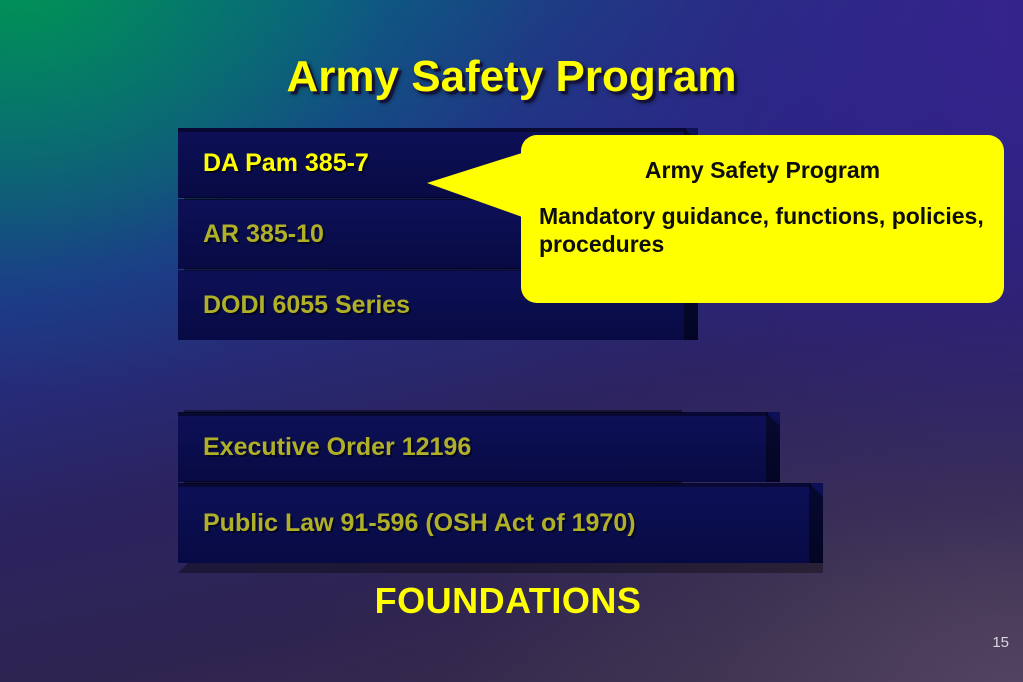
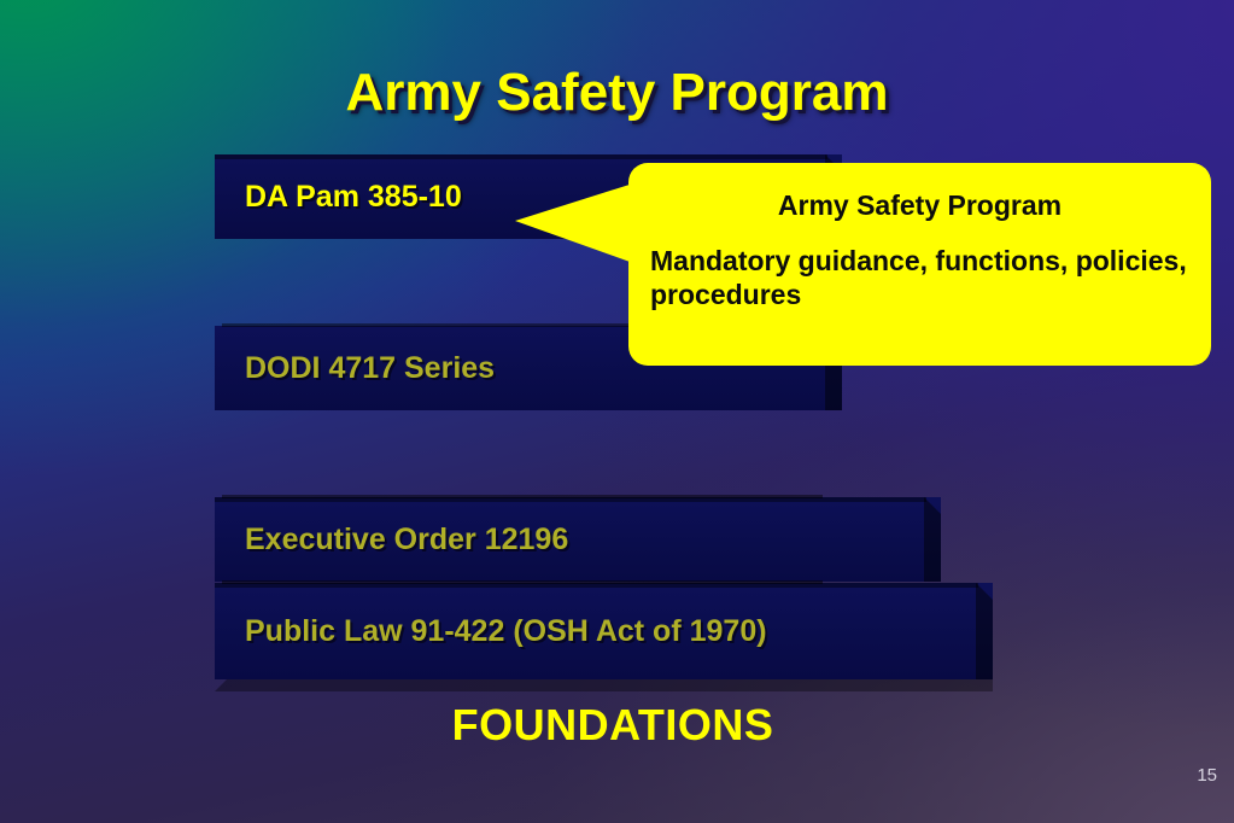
  Army Safety Program
- DA Pam 385-7
+ DA Pam 385-10
- AR 385-10
- DODI 6055 Series
+ DODI 4717 Series
  Executive Order 12196
- Public Law 91-596 (OSH Act of 1970)
+ Public Law 91-422 (OSH Act of 1970)
  Army Safety Program
  Mandatory guidance, functions, policies, procedures
  FOUNDATIONS
  15
